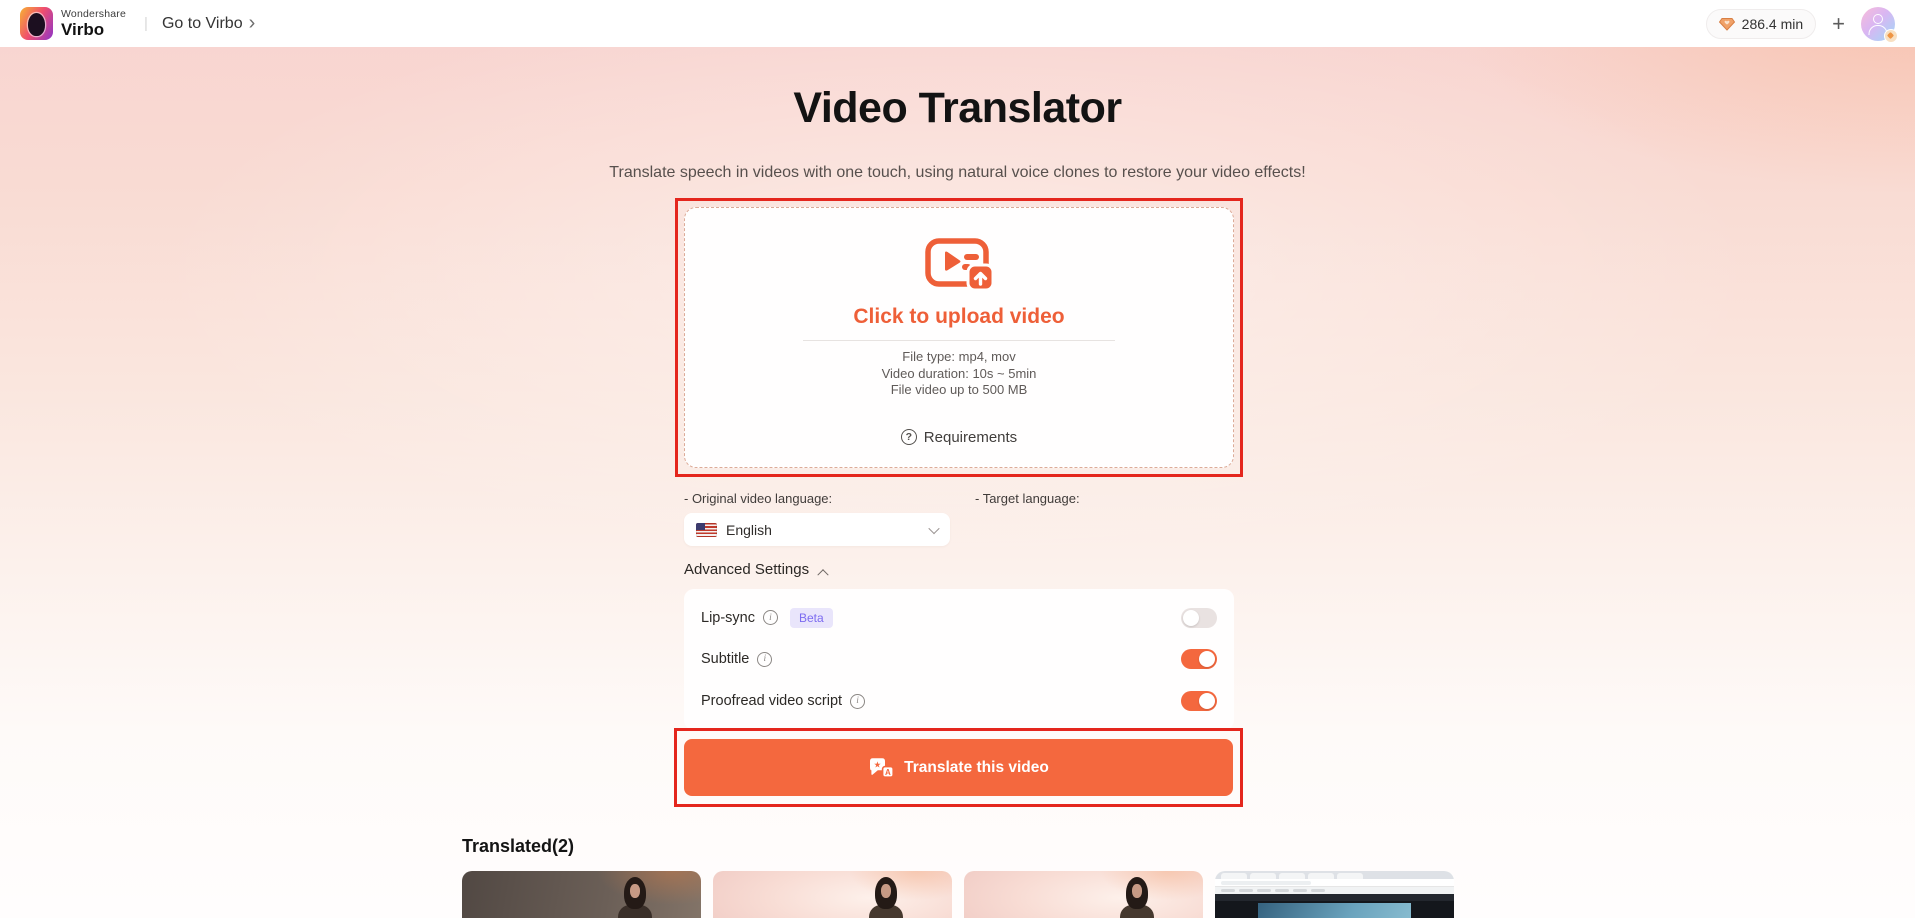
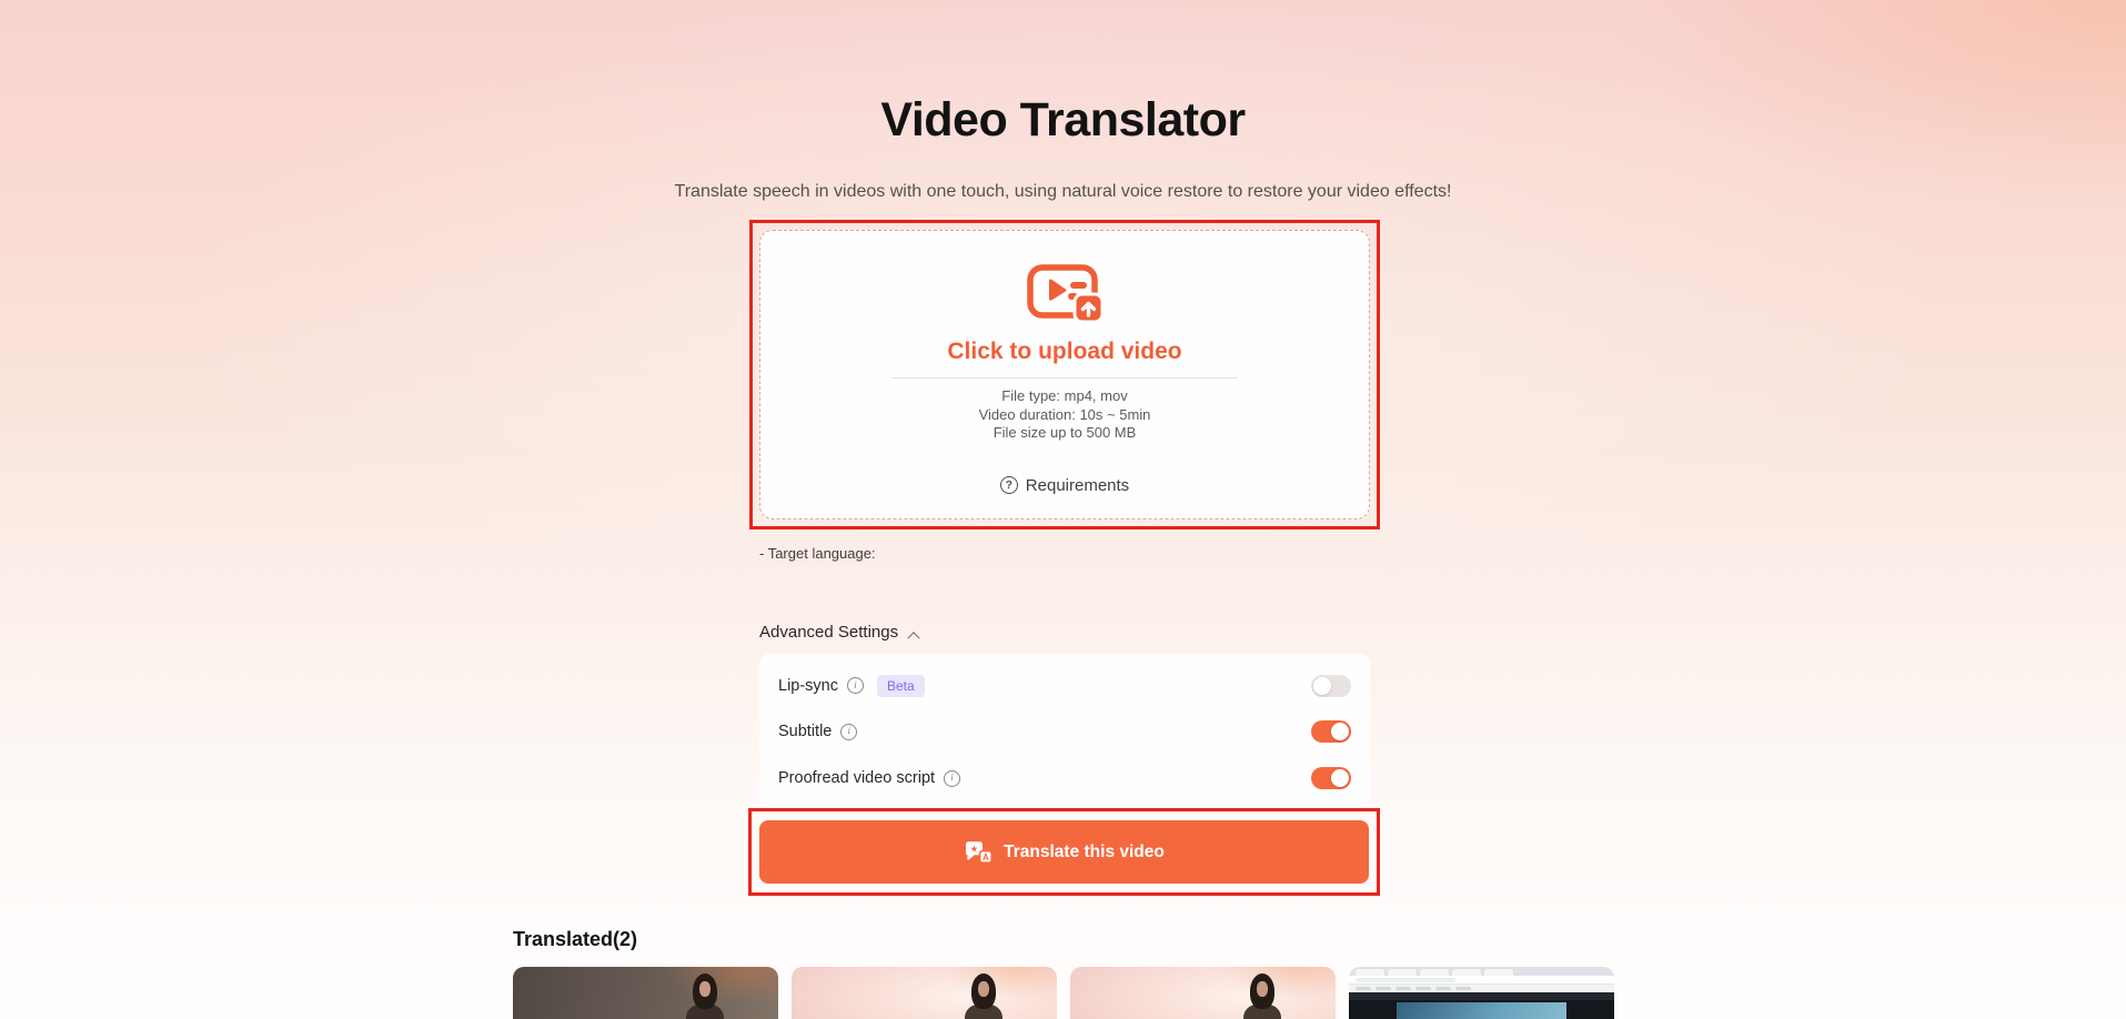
- Wondershare
- Virbo
- |
- Go to Virbo
- ›
- 286.4 min
- +
  Video Translator
- Translate speech in videos with one touch, using natural voice clones to restore your video effects!
+ Translate speech in videos with one touch, using natural voice restore to restore your video effects!
  Click to upload video
  File type: mp4, mov
  Video duration: 10s ~ 5min
- File video up to 500 MB
+ File size up to 500 MB
  ?
  Requirements
- - Original video language:
- English
  - Target language:
  Advanced Settings
  Lip-sync
  i
  Beta
  Subtitle
  i
  Proofread video script
  i
  ★
  A
  Translate this video
  Translated(2)
